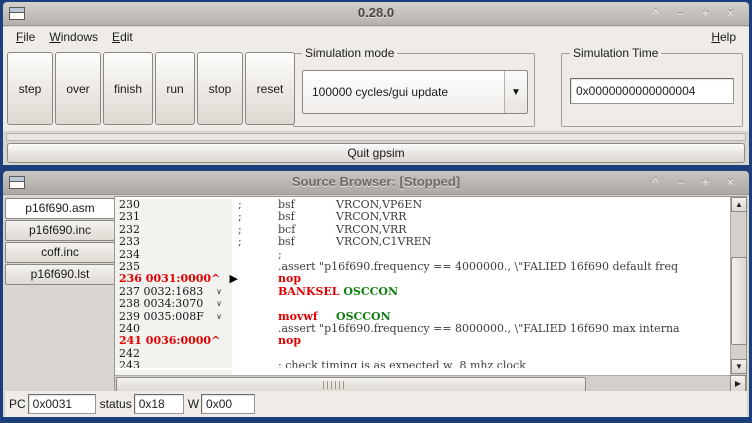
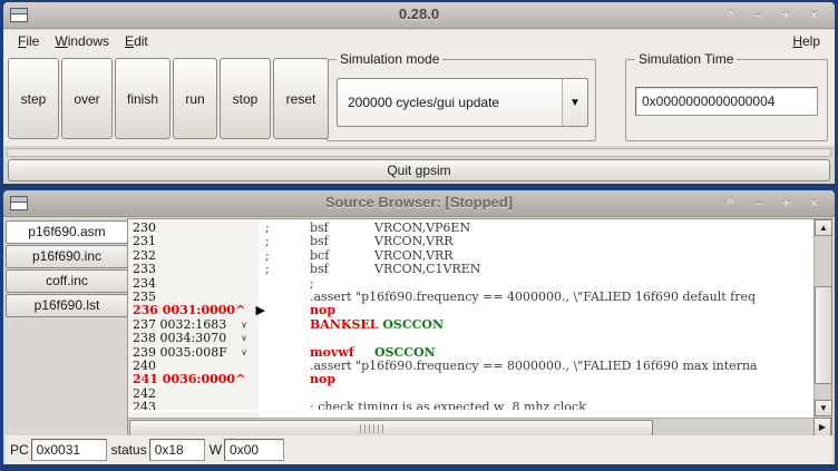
  0.28.0
  ^
  –
  +
  ×
  File
  Windows
  Edit
  Help
  Simulation mode
- 100000 cycles/gui update
+ 200000 cycles/gui update
  ▼
  Simulation Time
  0x0000000000000004
  step
  over
  finish
  run
  stop
  reset
  Quit gpsim
  Source Browser: [Stopped]
  ^
  –
  +
  ×
  p16f690.asm
  p16f690.inc
  coff.inc
  p16f690.lst
  230
  ; bsf VRCON,VP6EN
  231
  ; bsf VRCON,VRR
  232
  ; bcf VRCON,VRR
  233
  ; bsf VRCON,C1VREN
  234
  ;
  235
  .assert "p16f690.frequency == 4000000., \"FALIED 16f690 default freq
  236 0031:0000^
  ▶
  nop
  237 0032:1683
  ∨
  BANKSEL OSCCON
  238 0034:3070
  ∨
  239 0035:008F
  ∨
  movwf OSCCON
  240
  .assert "p16f690.frequency == 8000000., \"FALIED 16f690 max interna
  241 0036:0000^
  nop
  242
  243
  ; check timing is as expected w 8 mhz clock
  ▲
  ▼
  ▶
  PC
  0x0031
  status
  0x18
  W
  0x00
